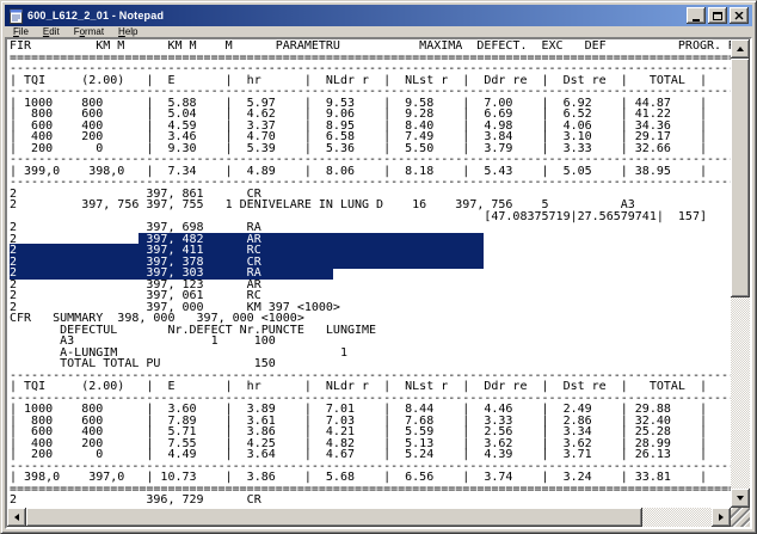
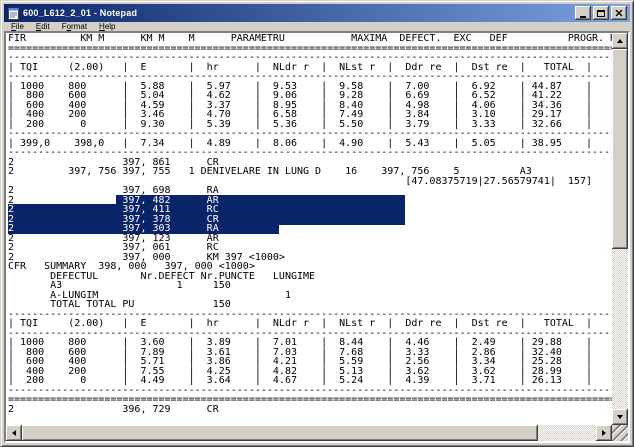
  600_L612_2_01 - Notepad
  File
  Edit
  Format
  Help
  FIR KM M KM M M PARAMETRU MAXIMA DEFECT. EXC DEF PROGR.
  ====================================================================================================
  ----------------------------------------------------------------------------------------------------
  | TQI (2.00) | E | hr | NLdr r | NLst r | Ddr re | Dst re | TOTAL |
  ----------------------------------------------------------------------------------------------------
  | 1000 800 | 5.88 | 5.97 | 9.53 | 9.58 | 7.00 | 6.92 | 44.87 |
  | 800 600 | 5.04 | 4.62 | 9.06 | 9.28 | 6.69 | 6.52 | 41.22 |
  | 600 400 | 4.59 | 3.37 | 8.95 | 8.40 | 4.98 | 4.06 | 34.36 |
  | 400 200 | 3.46 | 4.70 | 6.58 | 7.49 | 3.84 | 3.10 | 29.17 |
  | 200 0 | 9.30 | 5.39 | 5.36 | 5.50 | 3.79 | 3.33 | 32.66 |
  ----------------------------------------------------------------------------------------------------
- | 399,0 398,0 | 7.34 | 4.89 | 8.06 | 8.18 | 5.43 | 5.05 | 38.95 |
+ | 399,0 398,0 | 7.34 | 4.89 | 8.06 | 4.90 | 5.43 | 5.05 | 38.95 |
  ----------------------------------------------------------------------------------------------------
  2 397, 861 CR
  2 397, 756 397, 755 1 DENIVELARE IN LUNG D 16 397, 756 5 A3
  [47.08375719|27.56579741| 157]
  2 397, 698 RA
  2 397, 482 AR
  2 397, 411 RC
  2 397, 378 CR
  2 397, 303 RA
  2 397, 123 AR
  2 397, 061 RC
  2 397, 000 KM 397 <1000>
  CFR SUMMARY 398, 000 397, 000 <1000>
  DEFECTUL Nr.DEFECT Nr.PUNCTE LUNGIME
- A3 1 100
+ A3 1 150
  A-LUNGIM 1
  TOTAL TOTAL PU 150
  ----------------------------------------------------------------------------------------------------
  | TQI (2.00) | E | hr | NLdr r | NLst r | Ddr re | Dst re | TOTAL |
  ----------------------------------------------------------------------------------------------------
  | 1000 800 | 3.60 | 3.89 | 7.01 | 8.44 | 4.46 | 2.49 | 29.88 |
  | 800 600 | 7.89 | 3.61 | 7.03 | 7.68 | 3.33 | 2.86 | 32.40 |
  | 600 400 | 5.71 | 3.86 | 4.21 | 5.59 | 2.56 | 3.34 | 25.28 |
  | 400 200 | 7.55 | 4.25 | 4.82 | 5.13 | 3.62 | 3.62 | 28.99 |
  | 200 0 | 4.49 | 3.64 | 4.67 | 5.24 | 4.39 | 3.71 | 26.13 |
  ----------------------------------------------------------------------------------------------------
- | 398,0 397,0 | 10.73 | 3.86 | 5.68 | 6.56 | 3.74 | 3.24 | 33.81 |
  ====================================================================================================
  2 396, 729 CR
